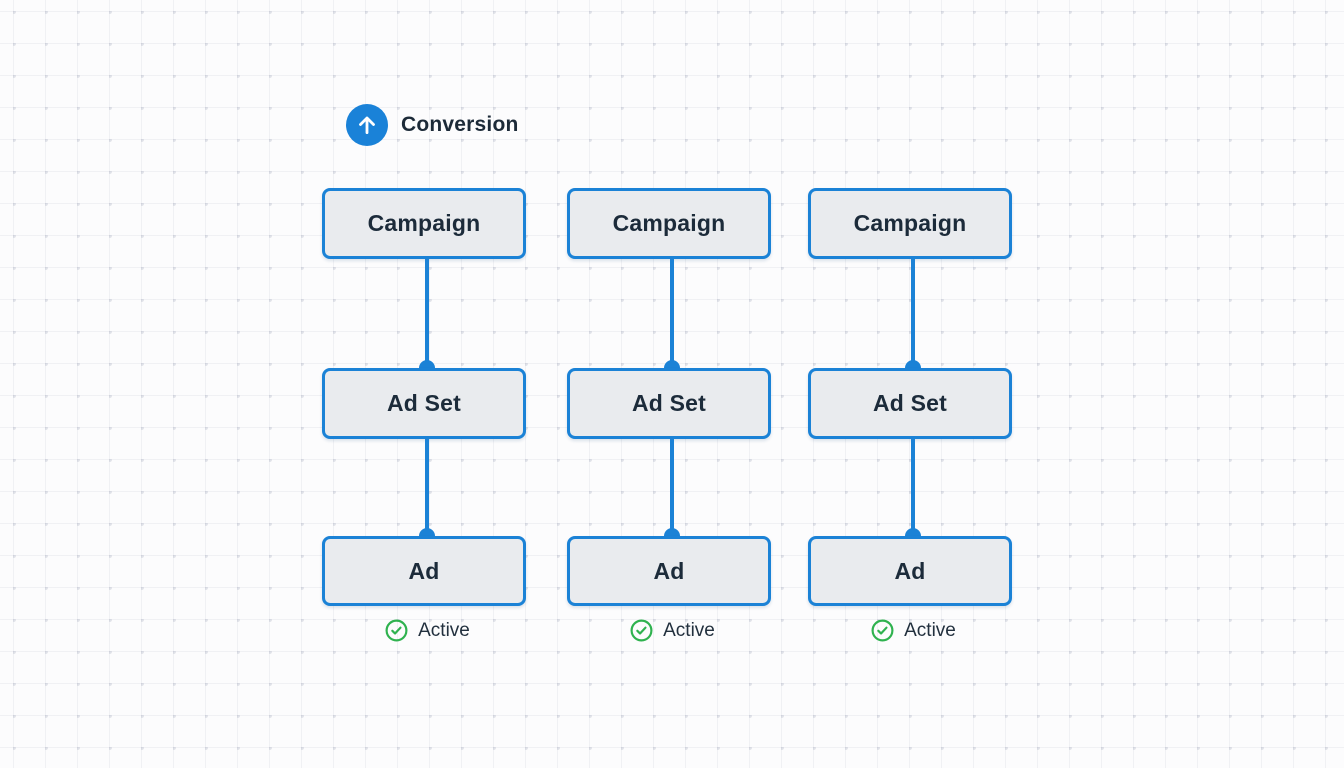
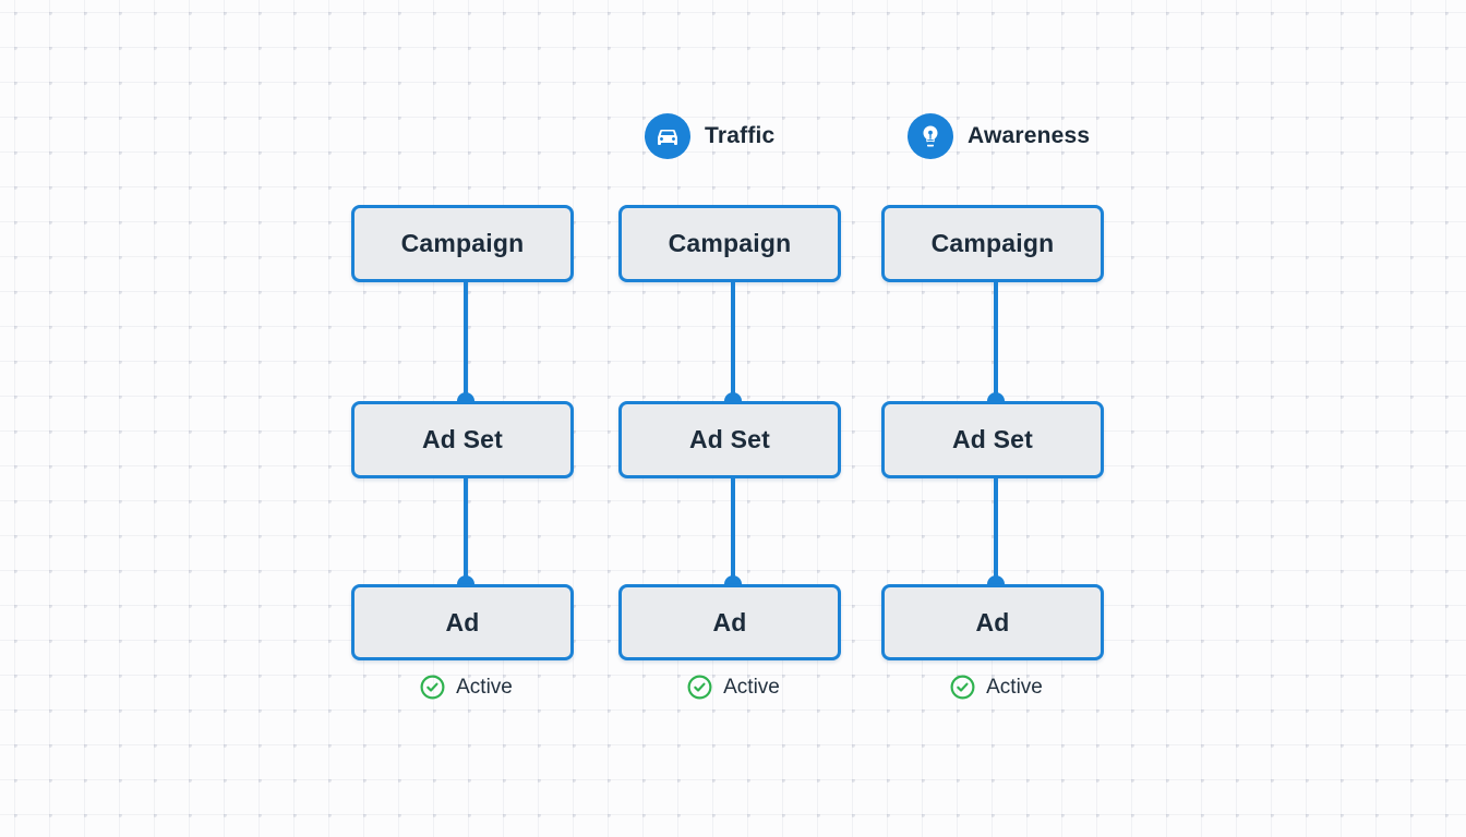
- Conversion
  Campaign
  Ad Set
  Ad
  Active
+ Traffic
  Campaign
  Ad Set
  Ad
  Active
+ Awareness
  Campaign
  Ad Set
  Ad
  Active
